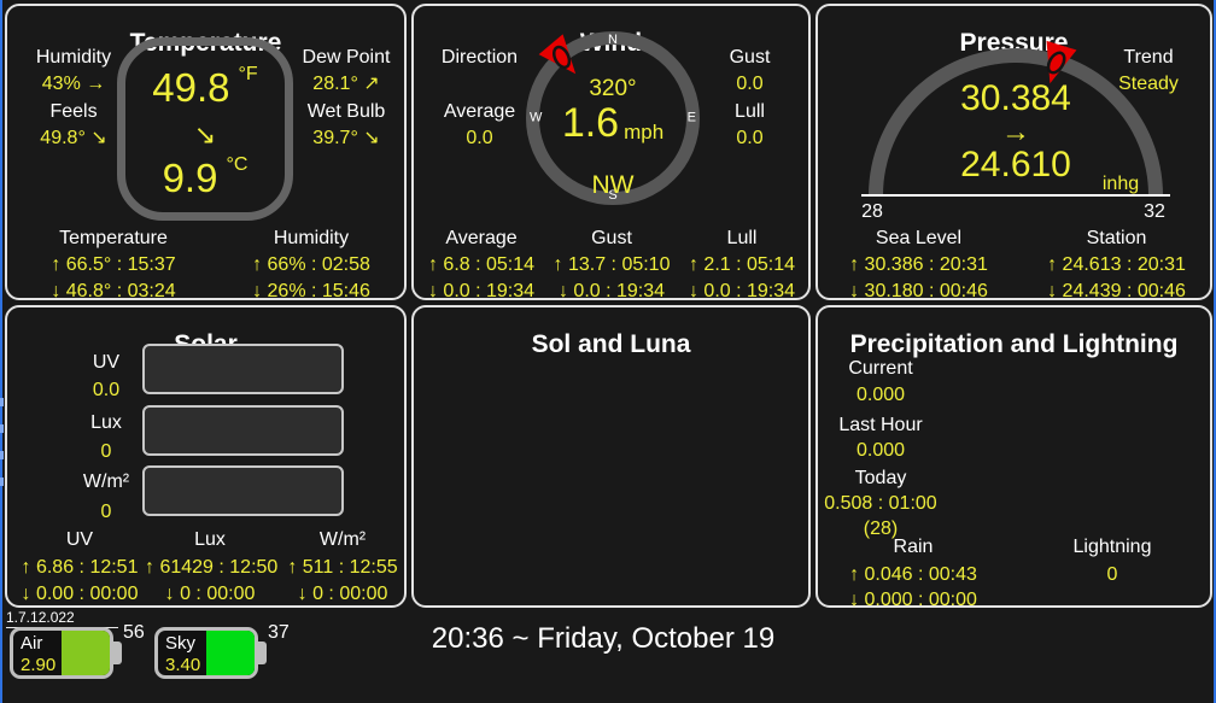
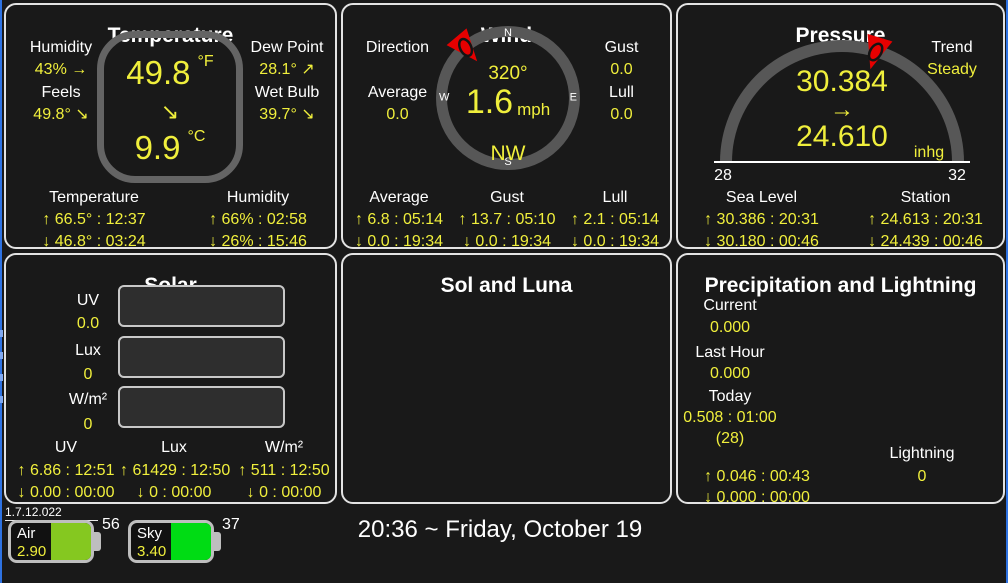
  Temperature
  Humidity
  43% →
  Feels
  49.8° ↘
  Dew Point
  28.1° ↗
  Wet Bulb
  39.7° ↘
  49.8
  °F
  ↘
  9.9
  °C
  Temperature
- ↑ 66.5° : 15:37
+ ↑ 66.5° : 12:37
  ↓ 46.8° : 03:24
  Humidity
  ↑ 66% : 02:58
  ↓ 26% : 15:46
  Wind
  Direction
  Average
  0.0
  Gust
  0.0
  Lull
  0.0
  N
  S
  W
  E
  320°
  1.6
  mph
  NW
  Average
  ↑ 6.8 : 05:14
  ↓ 0.0 : 19:34
  Gust
  ↑ 13.7 : 05:10
  ↓ 0.0 : 19:34
  Lull
  ↑ 2.1 : 05:14
  ↓ 0.0 : 19:34
  Pressue
  30.384
  →
  24.610
  inhg
  28
  32
  Trend
  Steady
  Sea Level
  ↑ 30.386 : 20:31
  ↓ 30.180 : 00:46
  Station
  ↑ 24.613 : 20:31
  ↓ 24.439 : 00:46
  UV
  0.0
  Lux
  0
  W/m²
  0
  UV
  ↑ 6.86 : 12:51
  ↓ 0.00 : 00:00
  Lux
  ↑ 61429 : 12:50
  ↓ 0 : 00:00
  W/m²
- ↑ 511 : 12:55
+ ↑ 511 : 12:50
  ↓ 0 : 00:00
  Sol and Luna
  Precipitation and Lightning
  Current
  0.000
  Last Hour
  0.000
  Today
  0.508 : 01:00
  (28)
- Rain
  ↑ 0.046 : 00:43
  ↓ 0.000 : 00:00
  Lightning
  0
  1.7.12.022
  Air
  2.90
  56
  Sky
  3.40
  37
  20:36 ~ Friday, October 19
